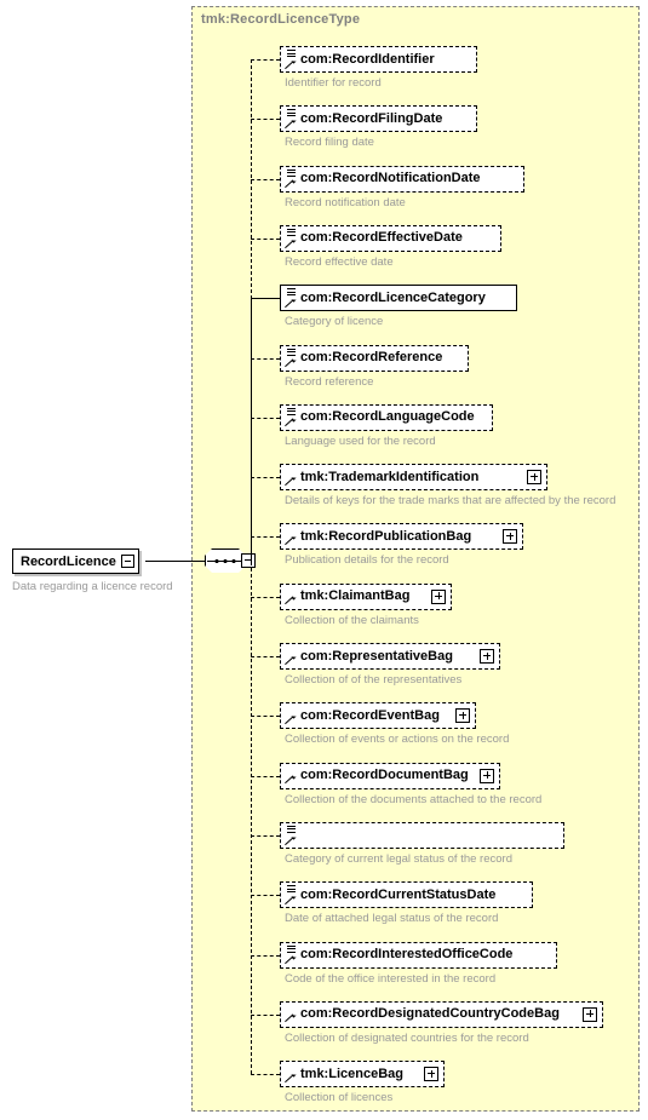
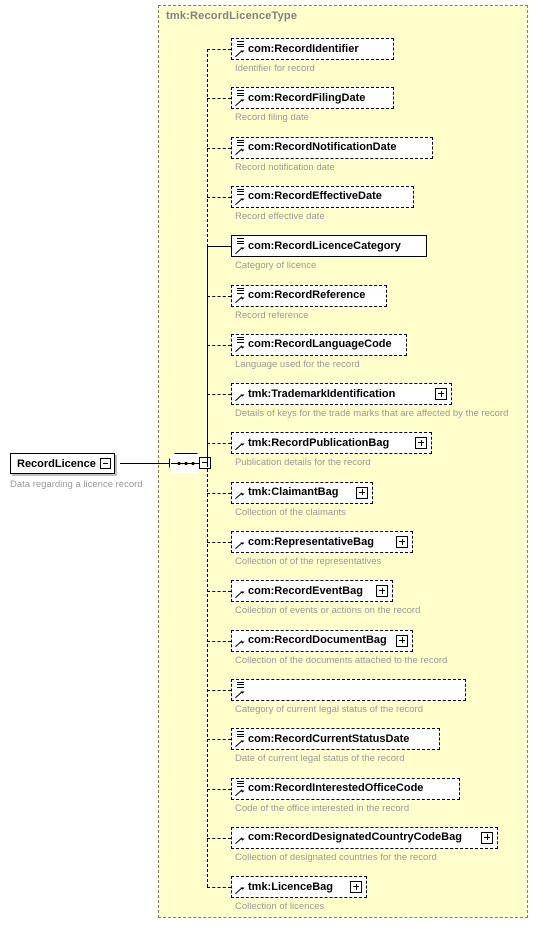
  tmk:RecordLicenceType
  RecordLicence
  Data regarding a licence record
  com:RecordIdentifier
  Identifier for record
  com:RecordFilingDate
  Record filing date
  com:RecordNotificationDate
  Record notification date
  com:RecordEffectiveDate
  Record effective date
  com:RecordLicenceCategory
  Category of licence
  com:RecordReference
  Record reference
  com:RecordLanguageCode
  Language used for the record
  tmk:TrademarkIdentification
  Details of keys for the trade marks that are affected by the record
  tmk:RecordPublicationBag
  Publication details for the record
  tmk:ClaimantBag
  Collection of the claimants
  com:RepresentativeBag
  Collection of of the representatives
  com:RecordEventBag
  Collection of events or actions on the record
  com:RecordDocumentBag
  Collection of the documents attached to the record
  Category of current legal status of the record
  com:RecordCurrentStatusDate
- Date of attached legal status of the record
+ Date of current legal status of the record
  com:RecordInterestedOfficeCode
  Code of the office interested in the record
  com:RecordDesignatedCountryCodeBag
  Collection of designated countries for the record
  tmk:LicenceBag
  Collection of licences
